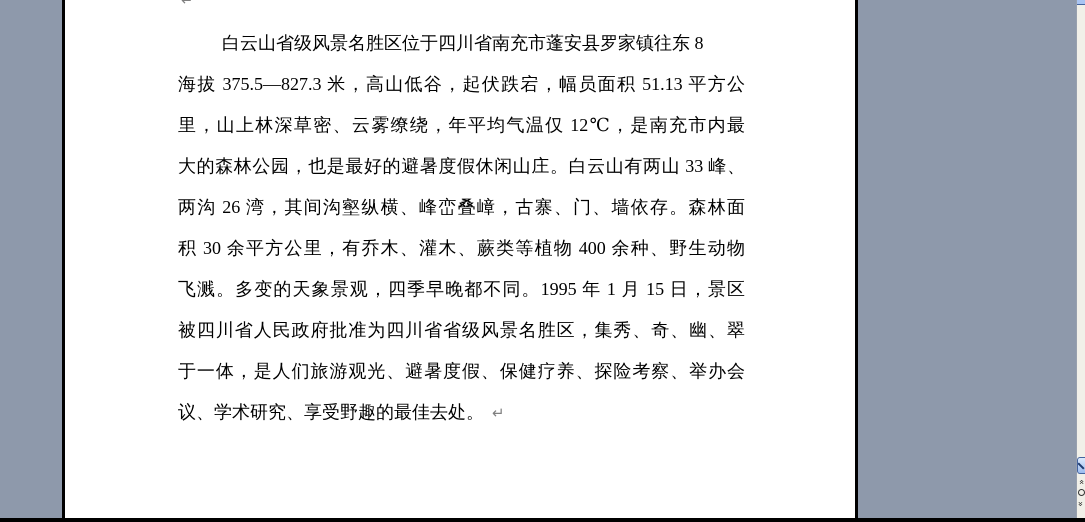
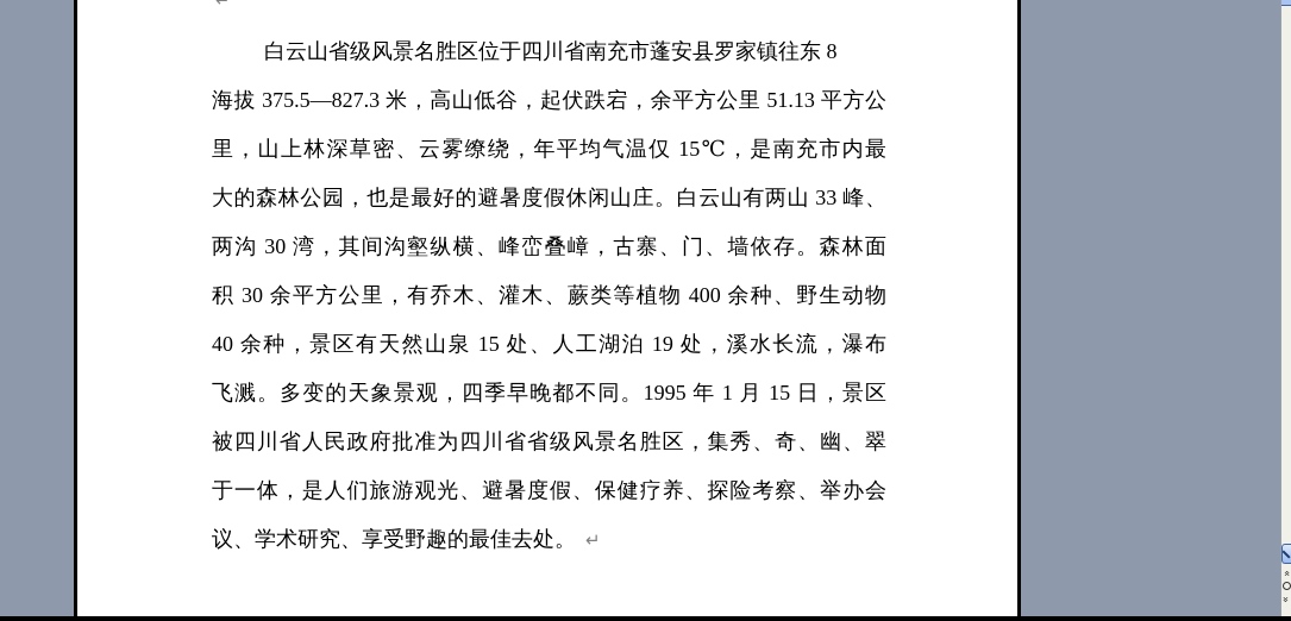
  ↵
  白云山省级风景名胜区位于四川省南充市蓬安县罗家镇往东 8
- 海拔 375.5—827.3 米，高山低谷，起伏跌宕，幅员面积 51.13 平方公
+ 海拔 375.5—827.3 米，高山低谷，起伏跌宕，余平方公里 51.13 平方公
- 里，山上林深草密、云雾缭绕，年平均气温仅 12℃，是南充市内最
+ 里，山上林深草密、云雾缭绕，年平均气温仅 15℃，是南充市内最
  大的森林公园，也是最好的避暑度假休闲山庄。白云山有两山 33 峰、
- 两沟 26 湾，其间沟壑纵横、峰峦叠嶂，古寨、门、墙依存。森林面
+ 两沟 30 湾，其间沟壑纵横、峰峦叠嶂，古寨、门、墙依存。森林面
  积 30 余平方公里，有乔木、灌木、蕨类等植物 400 余种、野生动物
+ 40 余种，景区有天然山泉 15 处、人工湖泊 19 处，溪水长流，瀑布
  飞溅。多变的天象景观，四季早晚都不同。1995 年 1 月 15 日，景区
  被四川省人民政府批准为四川省省级风景名胜区，集秀、奇、幽、翠
  于一体，是人们旅游观光、避暑度假、保健疗养、探险考察、举办会
  议、学术研究、享受野趣的最佳去处。 ↵
